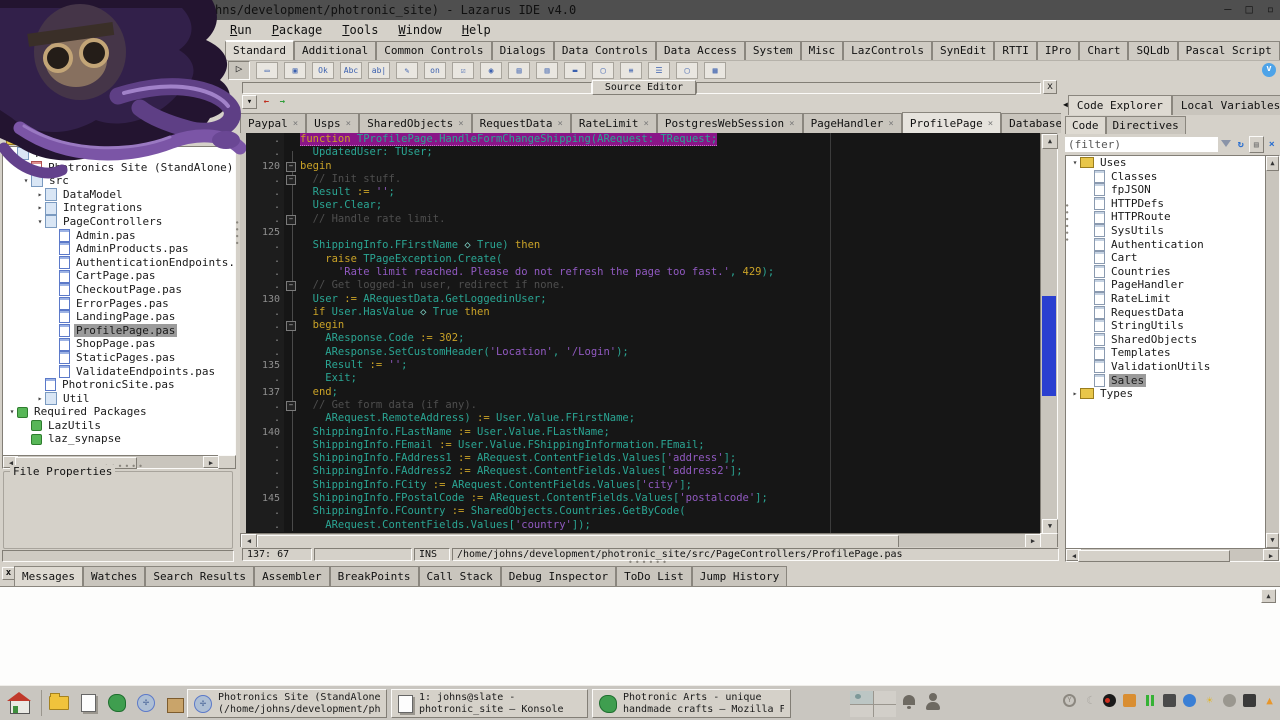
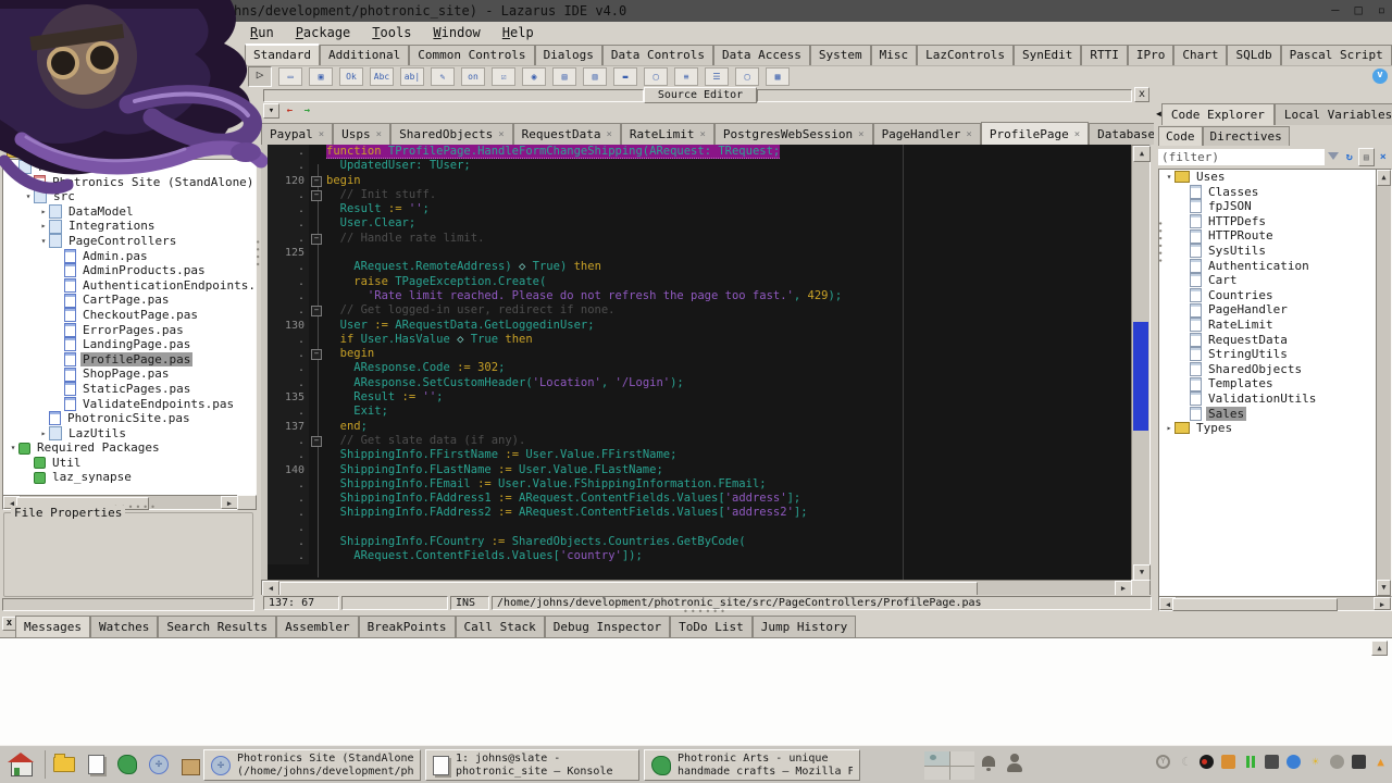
  hns/development/photronic_site) - Lazarus IDE v4.0
  –
  □
  ▫
  Run
  Package
  Tools
  Window
  Help
  Standard
  Additional
  Common Controls
  Dialogs
  Data Controls
  Data Access
  System
  Misc
  LazControls
  SynEdit
  RTTI
  IPro
  Chart
  SQLdb
  Pascal Script
  ▷
  ▭
  ▣
  Ok
  Abc
  ab|
  ✎
  on
  ☑
  ◉
  ▤
  ▥
  ▬
  ▢
  ≡
  ☰
  ▢
  ▦
  v
  Ptronics Site (StandAlone)
  ▾
  src
  ▸
  DataModel
  ▸
  Integrations
  ▾
  PageControllers
  Admin.pas
  AdminProducts.pas
  AuthenticationEndpoints.
  CartPage.pas
  CheckoutPage.pas
  ErrorPages.pas
  LandingPage.pas
  ProfilePage.pas
  ShopPage.pas
  StaticPages.pas
  ValidateEndpoints.pas
  PhotronicSite.pas
  ▸
- Util
+ LazUtils
  ▾
  Required Packages
- LazUtils
+ Util
  laz_synapse
  ◀
  ▶
  File Properties
  Source Editor
  x
  ▾
  ←
  →
  Paypal
  ×
  Usps
  ×
  SharedObjects
  ×
  RequestData
  ×
  RateLimit
  ×
  PostgresWebSession
  ×
  PageHandler
  ×
  ProfilePage
  ×
  Database
  .
  function TProfilePage.HandleFormChangeShipping(ARequest: TRequest;
  .
  UpdatedUser: TUser;
  120
  −
  begin
  .
  −
  // Init stuff.
  .
  Result := '';
  .
  User.Clear;
  .
  −
  // Handle rate limit.
  125
  .
- ShippingInfo.FFirstName ◇ True) then
+ ARequest.RemoteAddress) ◇ True) then
  .
  raise TPageException.Create(
  .
  'Rate limit reached. Please do not refresh the page too fast.', 429);
  .
  −
  // Get logged-in user, redirect if none.
  130
  User := ARequestData.GetLoggedinUser;
  .
  if User.HasValue ◇ True then
  .
  −
  begin
  .
  AResponse.Code := 302;
  .
  AResponse.SetCustomHeader('Location', '/Login');
  135
  Result := '';
  .
  Exit;
  137
  end;
  .
  −
- // Get form data (if any).
+ // Get slate data (if any).
  .
- ARequest.RemoteAddress) := User.Value.FFirstName;
+ ShippingInfo.FFirstName := User.Value.FFirstName;
  140
  ShippingInfo.FLastName := User.Value.FLastName;
  .
  ShippingInfo.FEmail := User.Value.FShippingInformation.FEmail;
  .
  ShippingInfo.FAddress1 := ARequest.ContentFields.Values['address'];
  .
  ShippingInfo.FAddress2 := ARequest.ContentFields.Values['address2'];
  .
- ShippingInfo.FCity := ARequest.ContentFields.Values['city'];
- 145
- ShippingInfo.FPostalCode := ARequest.ContentFields.Values['postalcode'];
  .
  ShippingInfo.FCountry := SharedObjects.Countries.GetByCode(
  .
  ARequest.ContentFields.Values['country']);
  ▲
  ▼
  ◀
  ▶
  137: 67
  INS
  /home/johns/development/photronic_site/src/PageControllers/ProfilePage.pas
  ◀
  Code Explorer
  Local Variables
  Code
  Directives
  (filter)
  ↻
  ▤
  ×
  ▾
  Uses
  Classes
  fpJSON
  HTTPDefs
  HTTPRoute
  SysUtils
  Authentication
  Cart
  Countries
  PageHandler
  RateLimit
  RequestData
  StringUtils
  SharedObjects
  Templates
  ValidationUtils
  Sales
  ▸
  Types
  ▲
  ▼
  ◀
  ▶
  ••••••
  x
  Messages
  Watches
  Search Results
  Assembler
  BreakPoints
  Call Stack
  Debug Inspector
  ToDo List
  Jump History
  ▲
  ✢
  ✢
  Photronics Site (StandAlone
  (/home/johns/development/ph
  1: johns@slate -
  photronic_site — Konsole
  Photronic Arts - unique
  handmade crafts — Mozilla F
  Y
  ☀
  ▲
